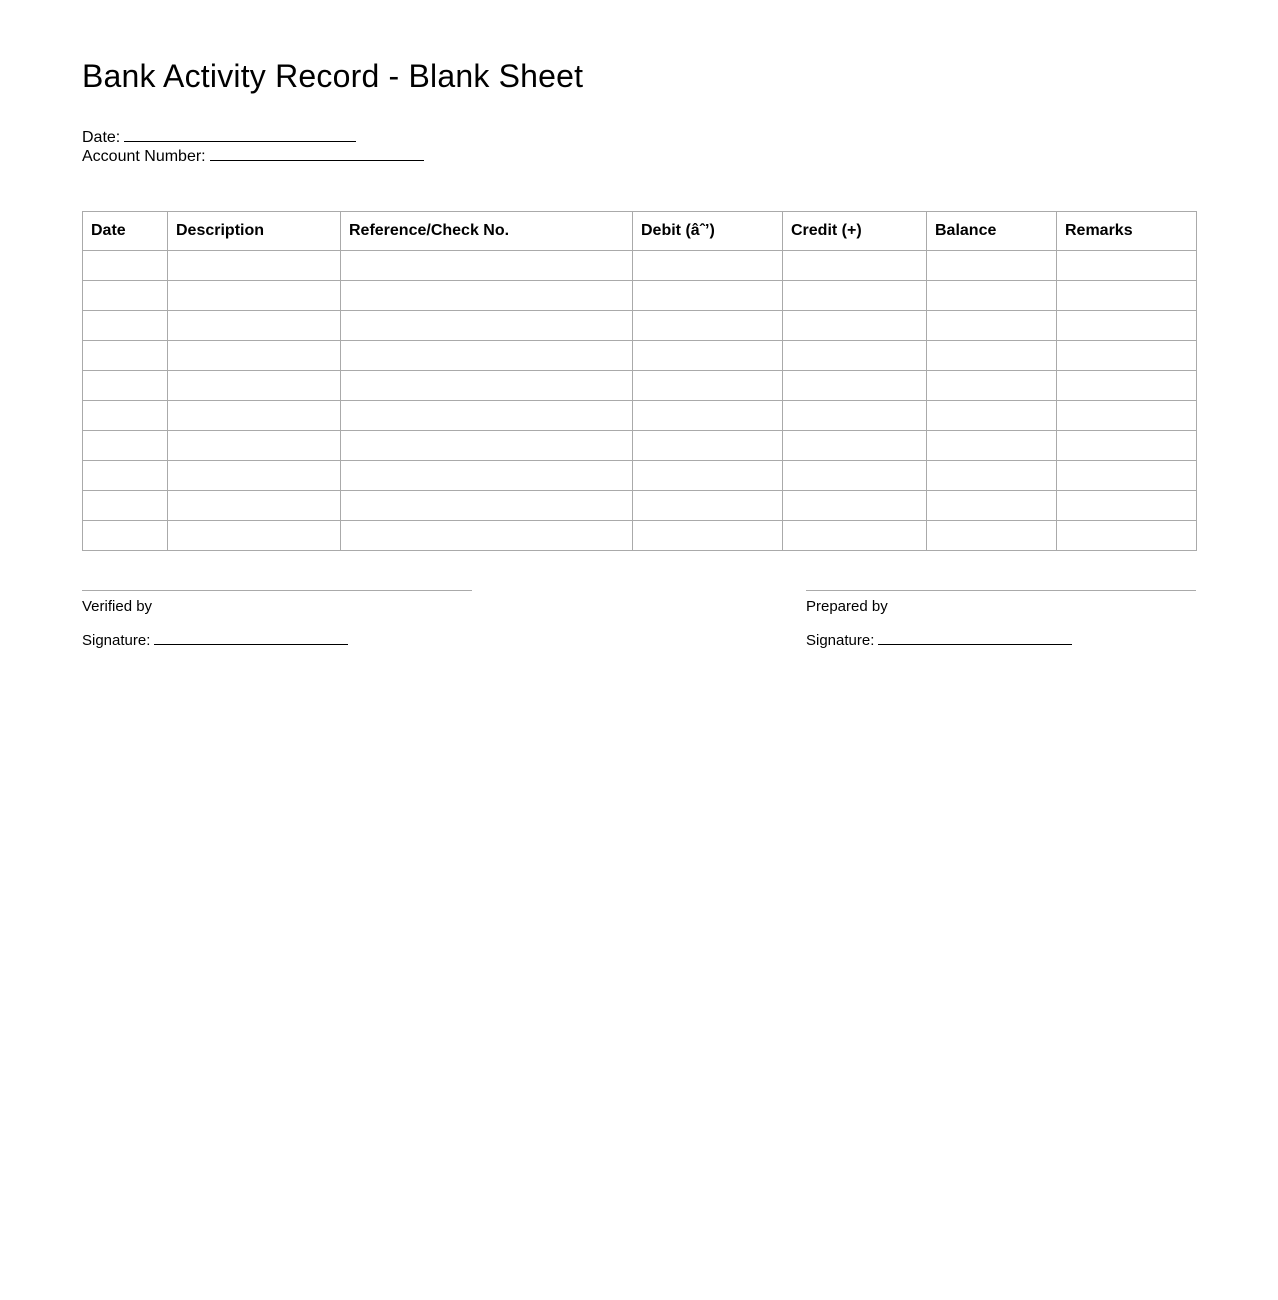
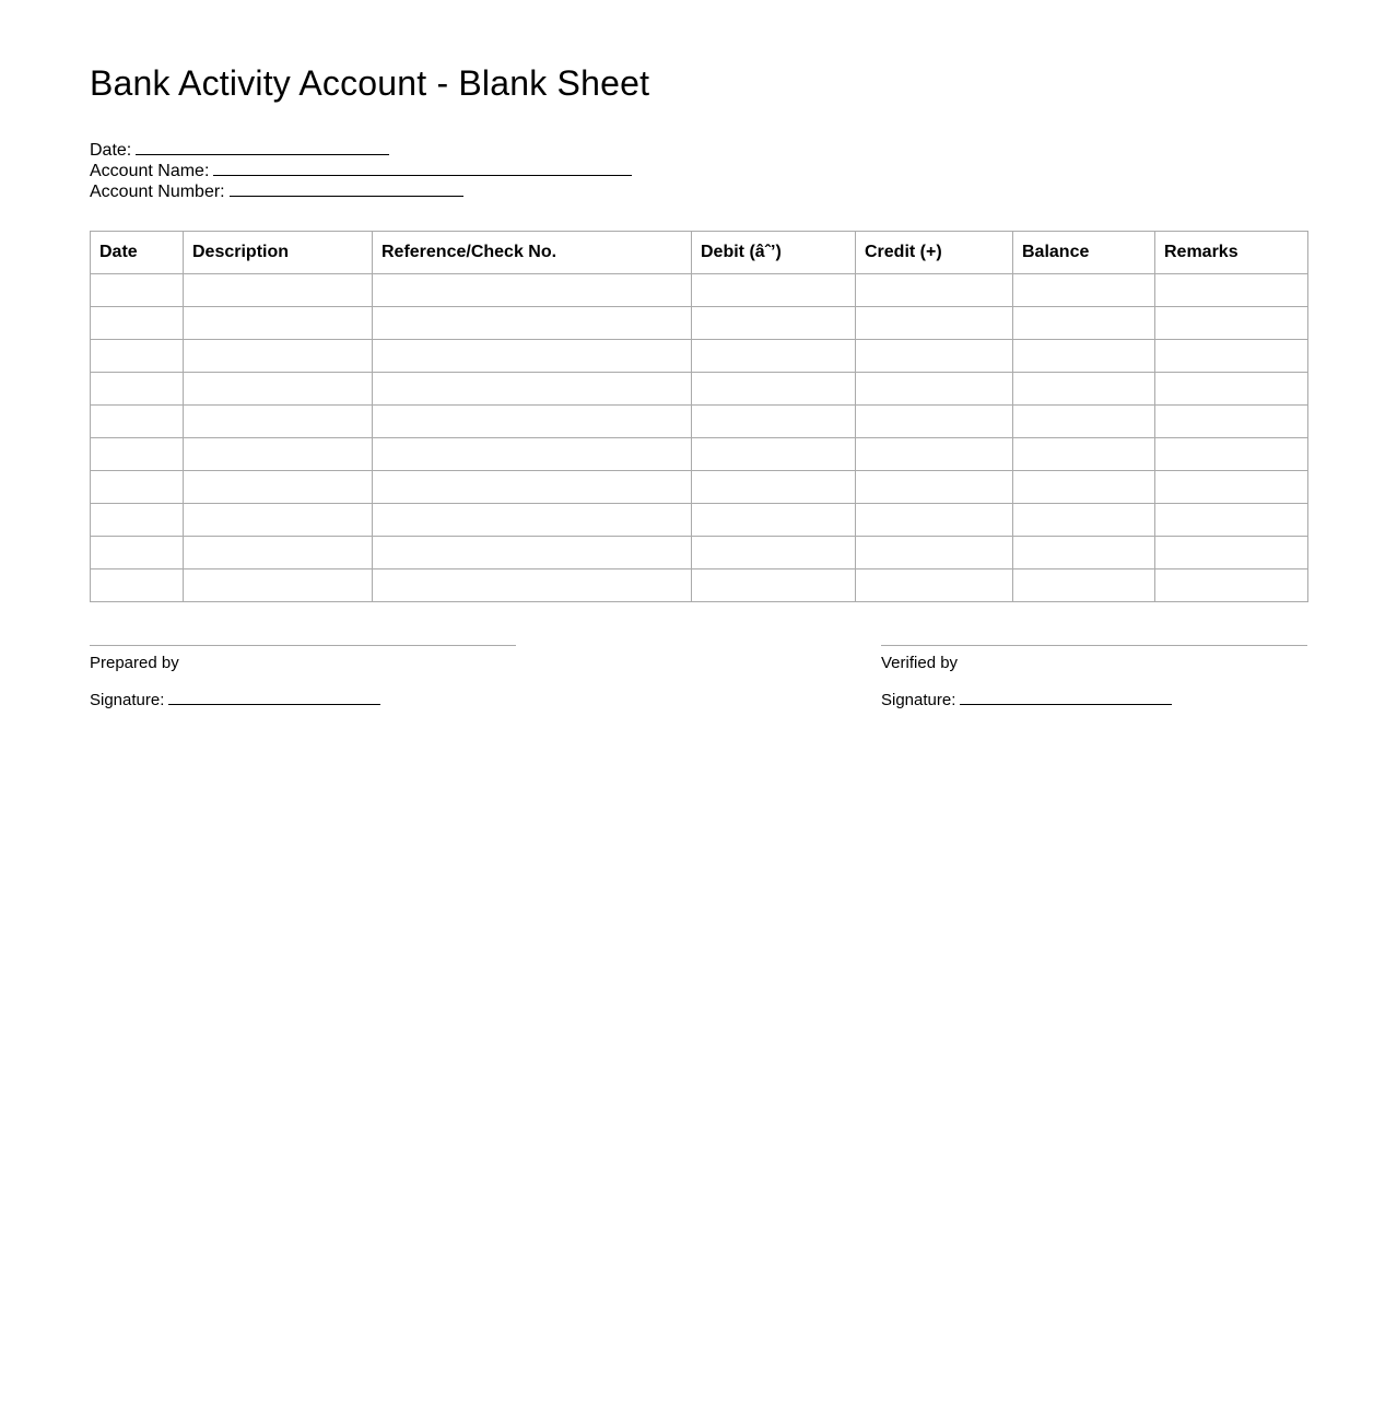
- Bank Activity Record - Blank Sheet
+ Bank Activity Account - Blank Sheet
  Date:
+ Account Name:
  Account Number:
  Date	Description	Reference/Check No.	Debit (âˆ’)	Credit (+)	Balance	Remarks
- Verified by
+ Prepared by
  Signature:
- Prepared by
+ Verified by
  Signature:
